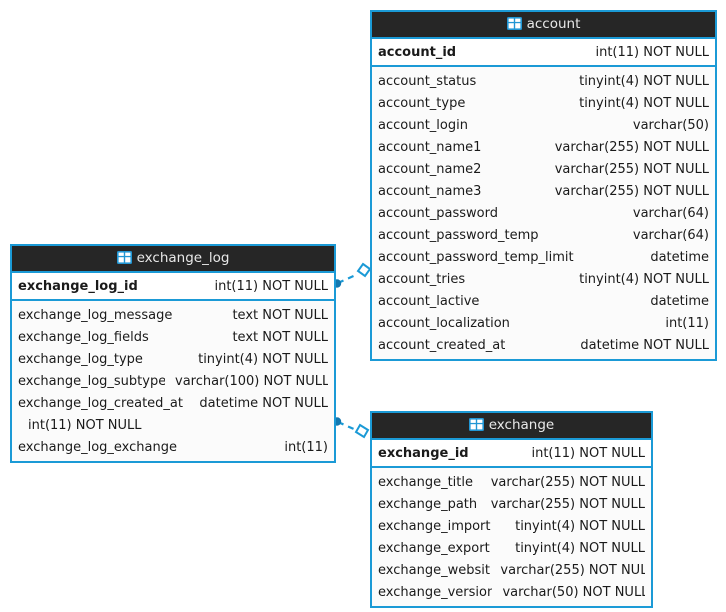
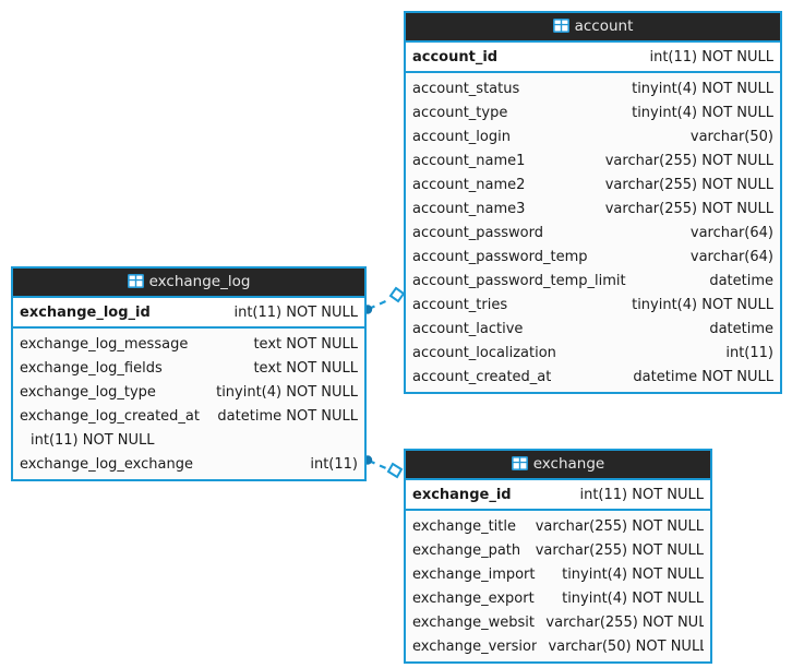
  account
  account_id
  int(11) NOT NULL
  account_status
  tinyint(4) NOT NULL
  account_type
  tinyint(4) NOT NULL
  account_login
  varchar(50)
  account_name1
  varchar(255) NOT NULL
  account_name2
  varchar(255) NOT NULL
  account_name3
  varchar(255) NOT NULL
  account_password
  varchar(64)
  account_password_temp
  varchar(64)
  account_password_temp_limit
  datetime
  account_tries
  tinyint(4) NOT NULL
  account_lactive
  datetime
  account_localization
  int(11)
  account_created_at
  datetime NOT NULL
  exchange_log
  exchange_log_id
  int(11) NOT NULL
  exchange_log_message
  text NOT NULL
  exchange_log_fields
  text NOT NULL
  exchange_log_type
  tinyint(4) NOT NULL
- exchange_log_subtype
- varchar(100) NOT NULL
  exchange_log_created_at
  datetime NOT NULL
  int(11) NOT NULL
  exchange_log_exchange
  int(11)
  exchange
  exchange_id
  int(11) NOT NULL
  exchange_title
  varchar(255) NOT NULL
  exchange_path
  varchar(255) NOT NULL
  exchange_import
  tinyint(4) NOT NULL
  exchange_export
  tinyint(4) NOT NULL
  exchange_websit
  varchar(255) NOT NUL
  exchange_version
  varchar(50) NOT NULL
